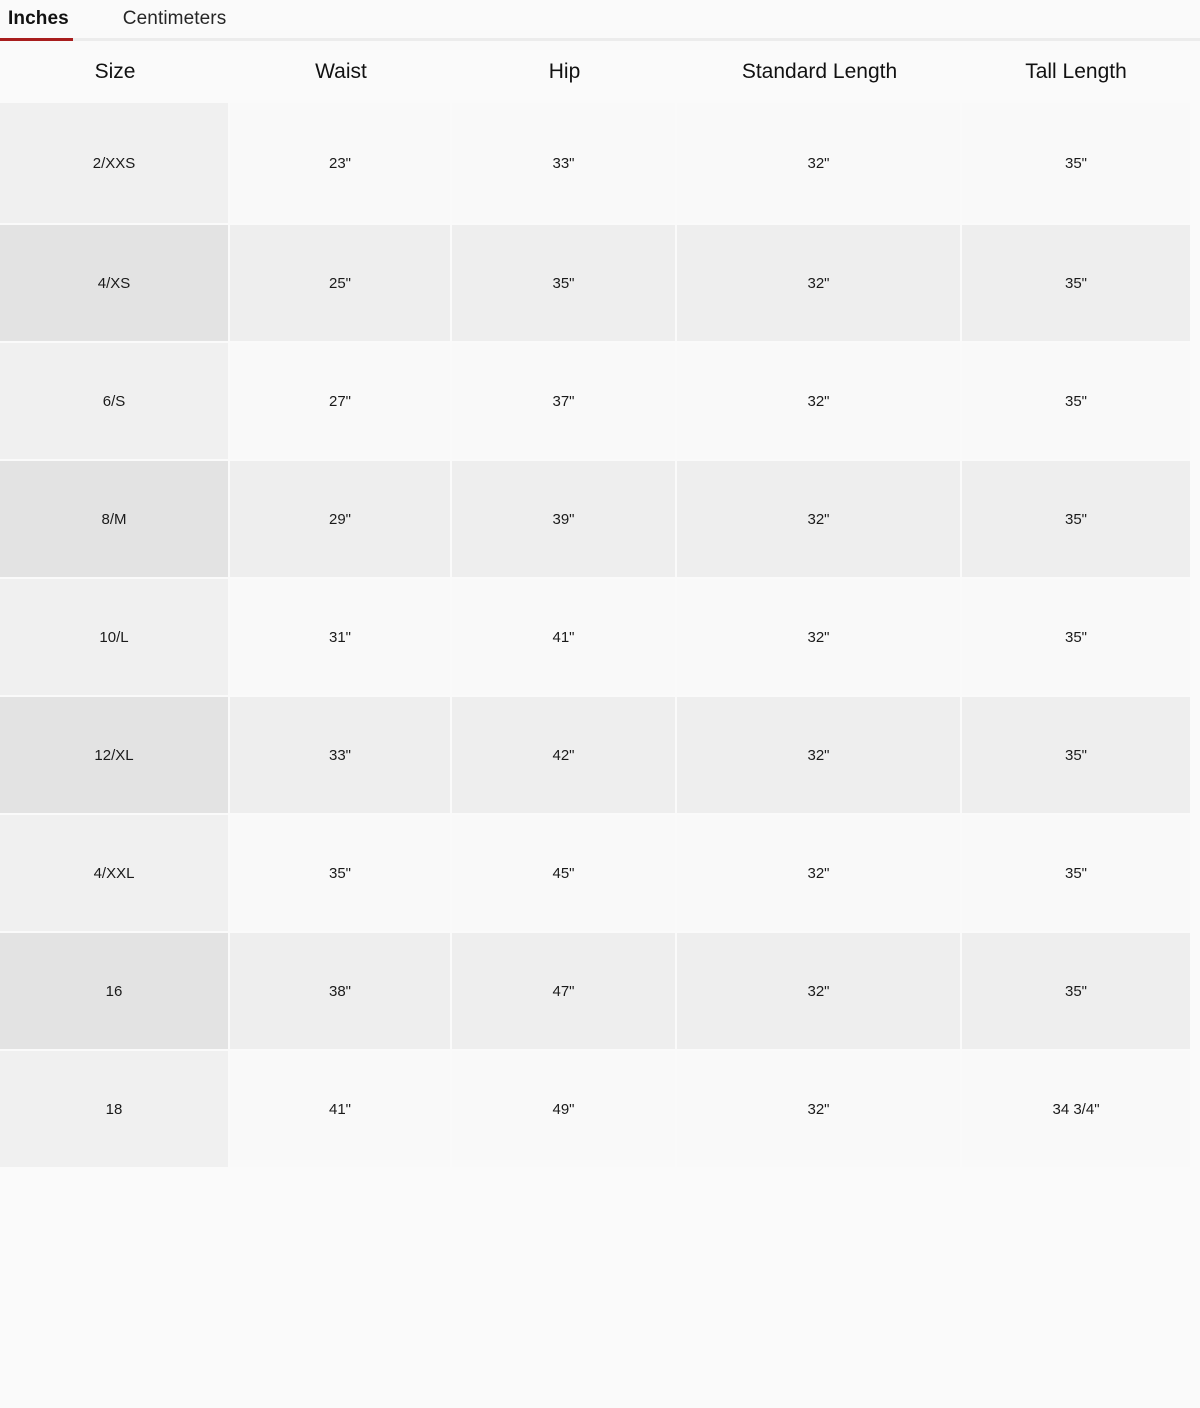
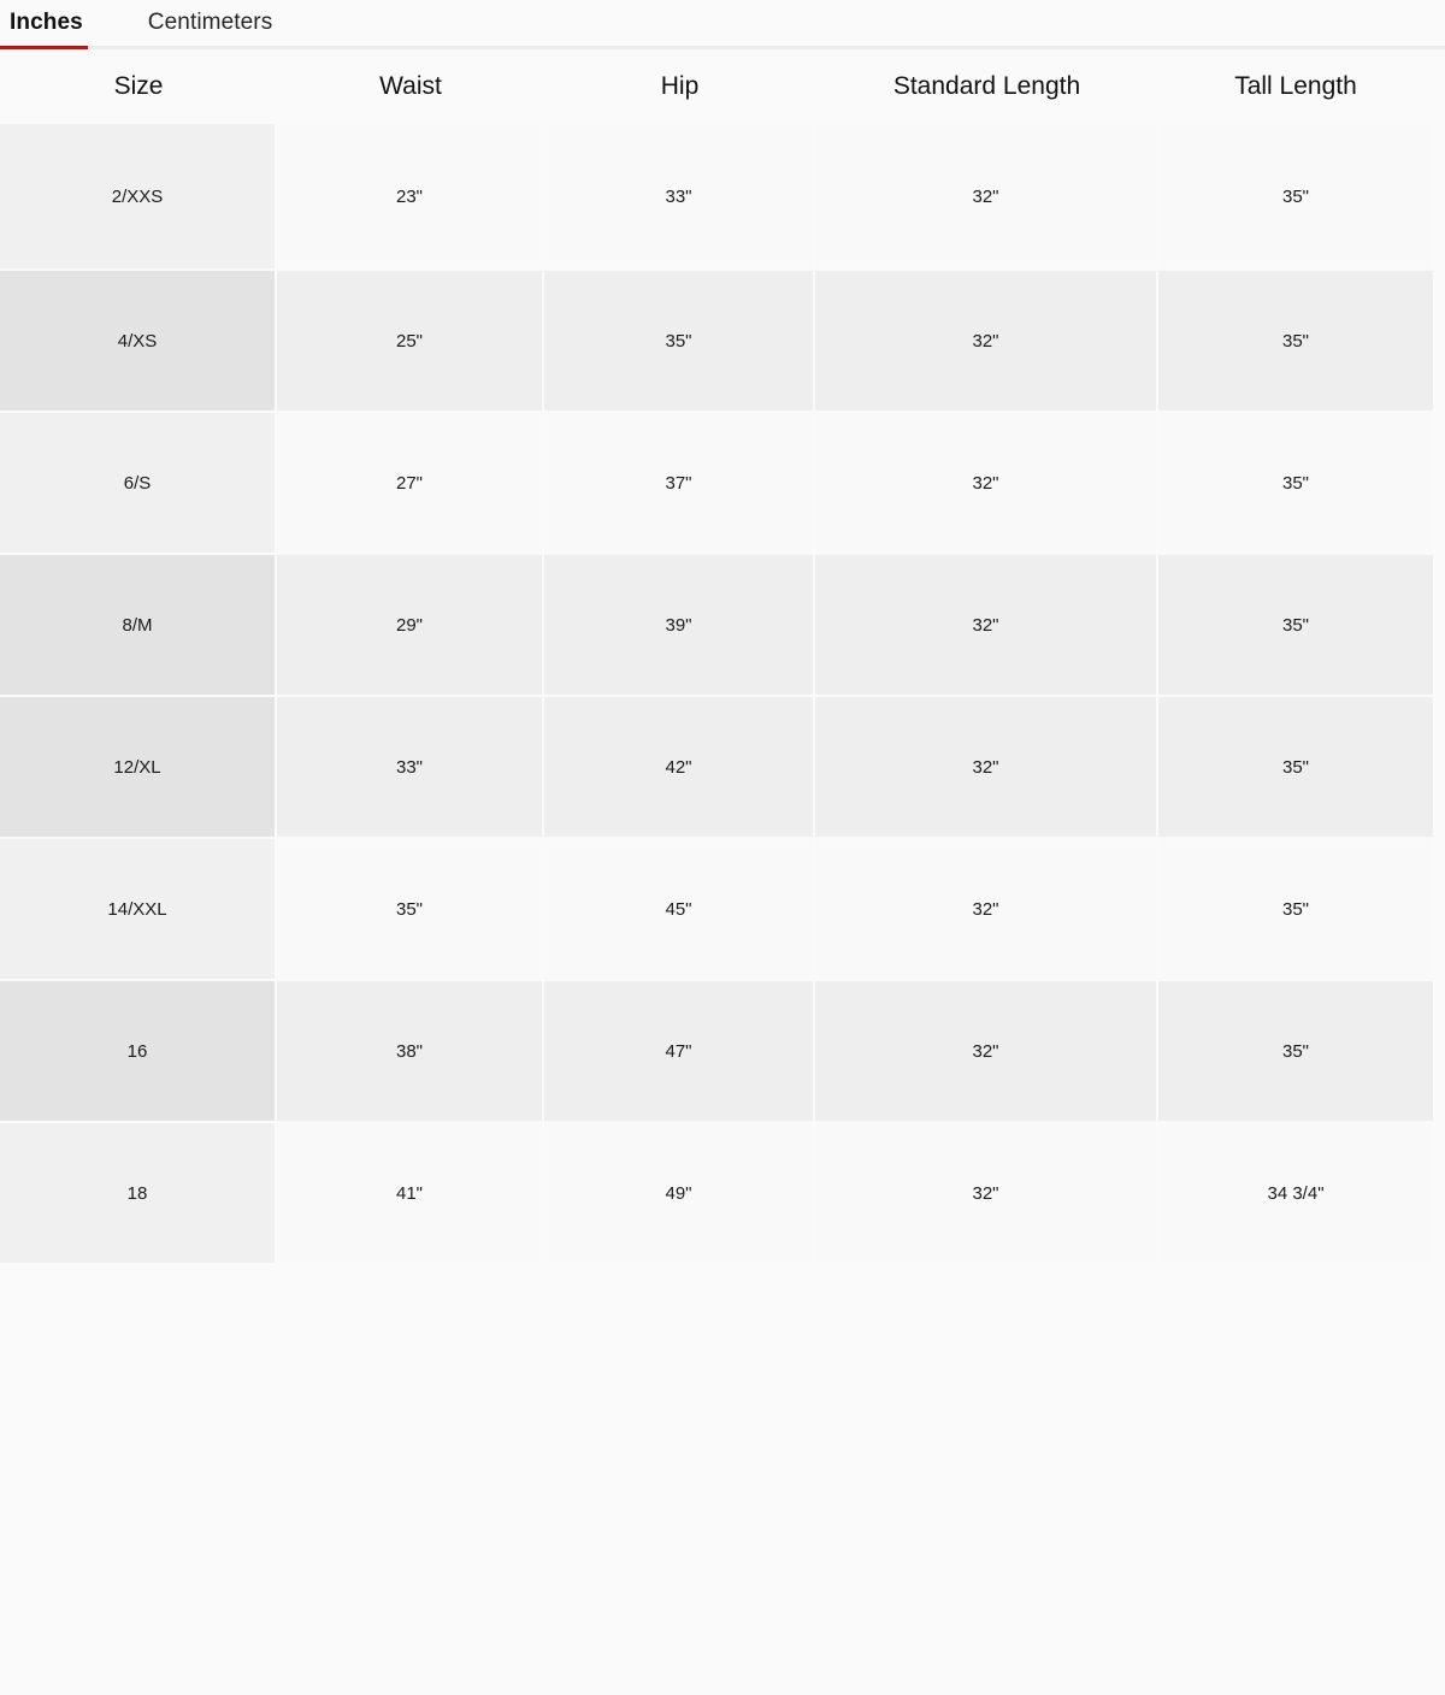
  Inches
  Centimeters
  Size	Waist	Hip	Standard Length	Tall Length
  2/XXS	23"	33"	32"	35"
  4/XS	25"	35"	32"	35"
  6/S	27"	37"	32"	35"
  8/M	29"	39"	32"	35"
- 10/L	31"	41"	32"	35"
  12/XL	33"	42"	32"	35"
- 4/XXL	35"	45"	32"	35"
+ 14/XXL	35"	45"	32"	35"
  16	38"	47"	32"	35"
  18	41"	49"	32"	34 3/4"
